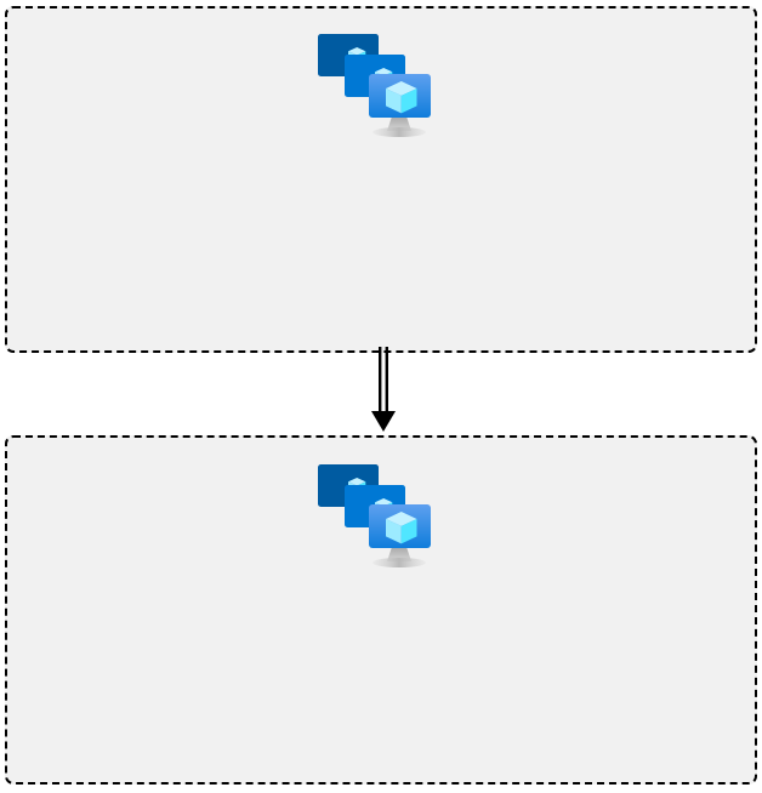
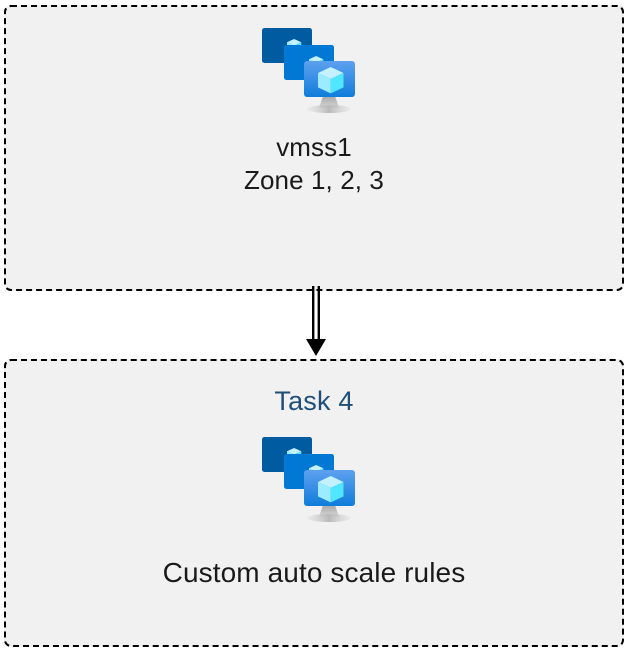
+ vmss1
+ Zone 1, 2, 3
+ Task 4
+ Custom auto scale rules
